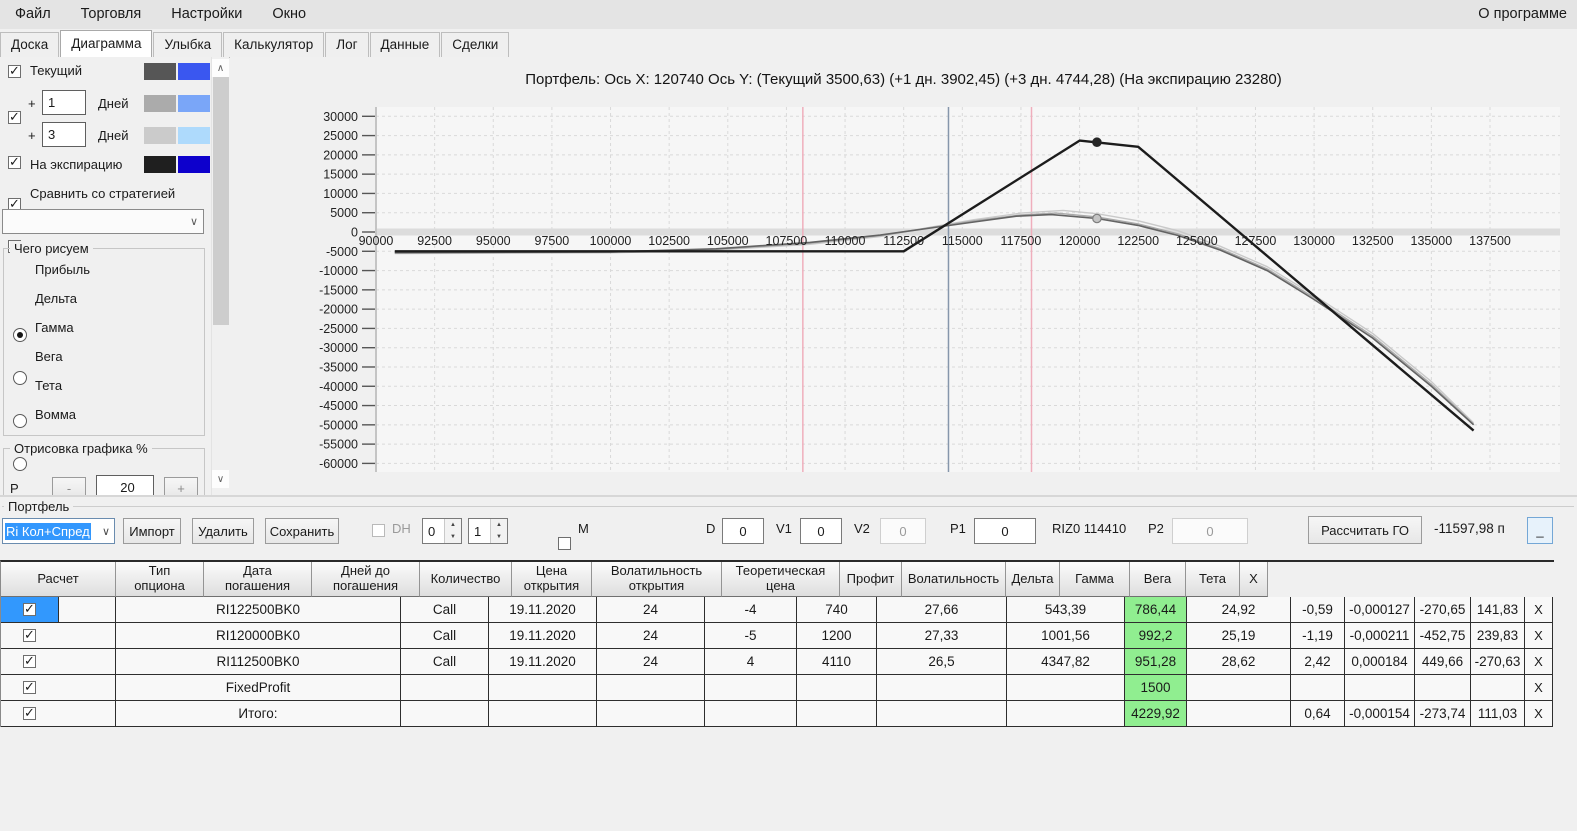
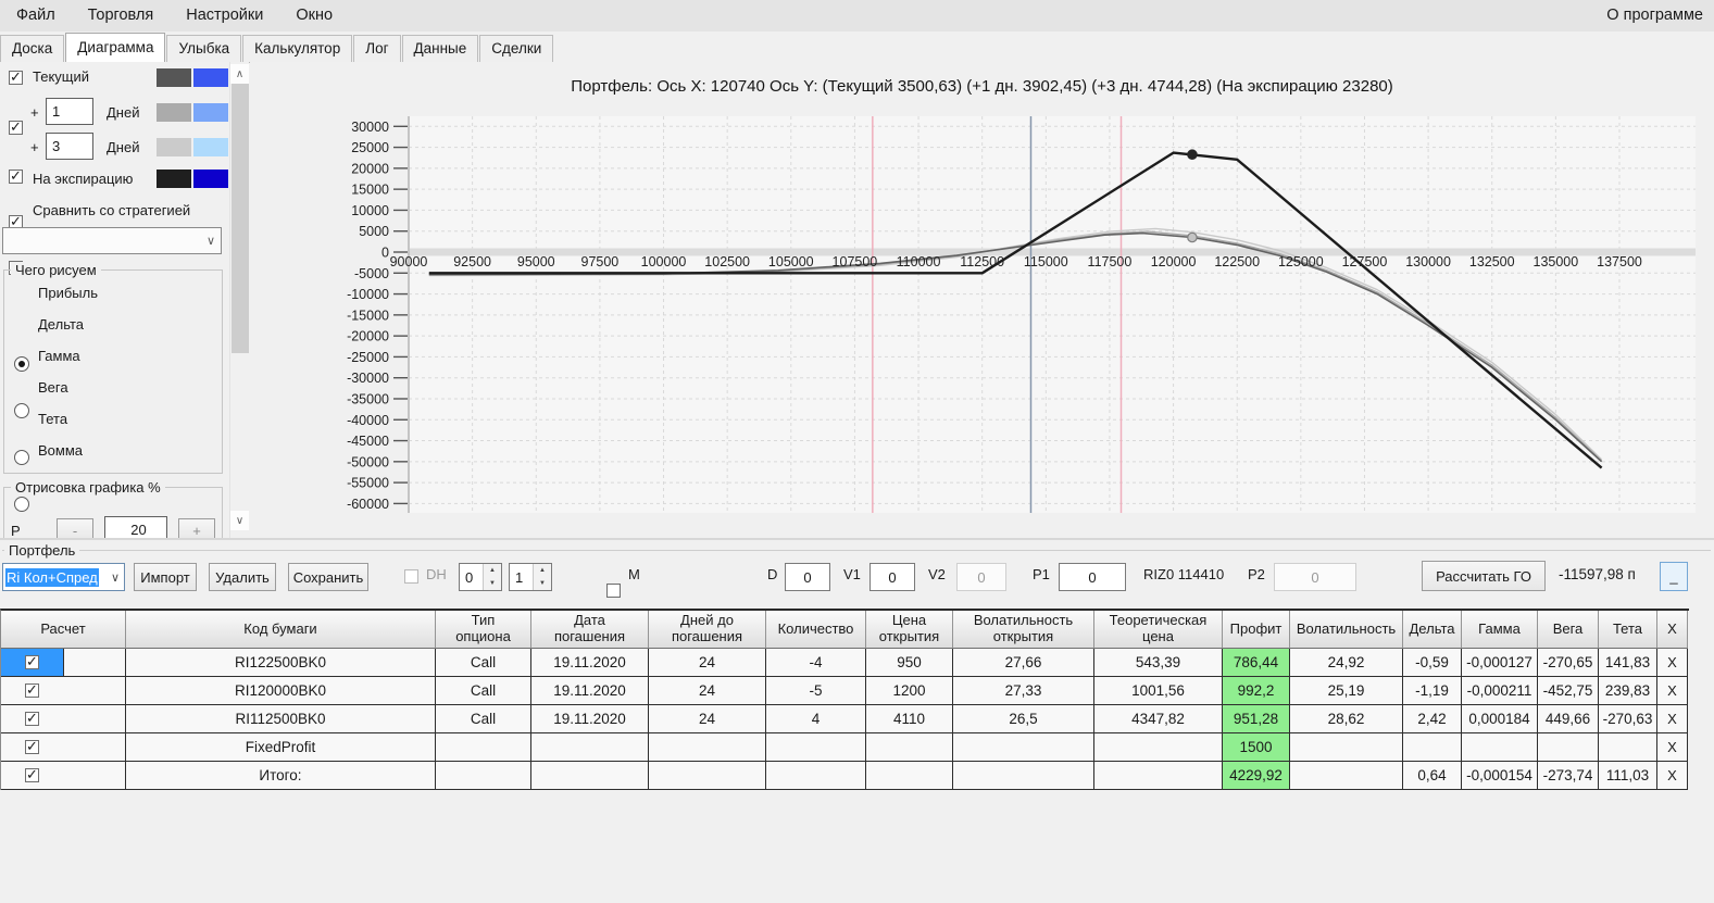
  Файл
  Торговля
  Настройки
  Окно
  О программе
  Доска
  Диаграмма
  Улыбка
  Калькулятор
  Лог
  Данные
  Сделки
  Текущий
  +
  1
  Дней
  +
  3
  Дней
  На экспирацию
  Сравнить со стратегией
  ∨
  Чего рисуем
  Прибыль
  Дельта
  Гамма
  Вега
  Тета
  Вомма
  Отрисовка графика %
  Р
  -
  20
  +
  ∧
  ∨
  Портфель: Ось X: 120740 Ось Y: (Текущий 3500,63) (+1 дн. 3902,45) (+3 дн. 4744,28) (На экспирацию 23280)
  30000
  25000
  20000
  15000
  10000
  5000
  0
  -5000
  -10000
  -15000
  -20000
  -25000
  -30000
  -35000
  -40000
  -45000
  -50000
  -55000
  -60000
  90000
  92500
  95000
  97500
  100000
  102500
  105000
  107500
  110000
  112500
  115000
  117500
  120000
  122500
  125000
  127500
  130000
  132500
  135000
  137500
  Портфель
  Ri Кол+Спред
  ∨
  Импорт
  Удалить
  Сохранить
  DH
  0
  1
  M
  D
  0
  V1
  0
  V2
  0
  P1
  0
  RIZ0 114410
  P2
  0
  Рассчитать ГО
  -11597,98 п
  _
  Расчет
+ Код бумаги
  Тип
  опциона
  Дата
  погашения
  Дней до
  погашения
  Количество
  Цена
  открытия
  Волатильность
  открытия
  Теоретическая
  цена
  Профит
  Волатильность
  Дельта
  Гамма
  Вега
  Тета
  X
  RI122500BK0
  Call
  19.11.2020
  24
  -4
- 740
+ 950
  27,66
  543,39
  786,44
  24,92
  -0,59
  -0,000127
  -270,65
  141,83
  X
  RI120000BK0
  Call
  19.11.2020
  24
  -5
  1200
  27,33
  1001,56
  992,2
  25,19
  -1,19
  -0,000211
  -452,75
  239,83
  X
  RI112500BK0
  Call
  19.11.2020
  24
  4
  4110
  26,5
  4347,82
  951,28
  28,62
  2,42
  0,000184
  449,66
  -270,63
  X
  FixedProfit
  1500
  X
  Итого:
  4229,92
  0,64
  -0,000154
  -273,74
  111,03
  X
